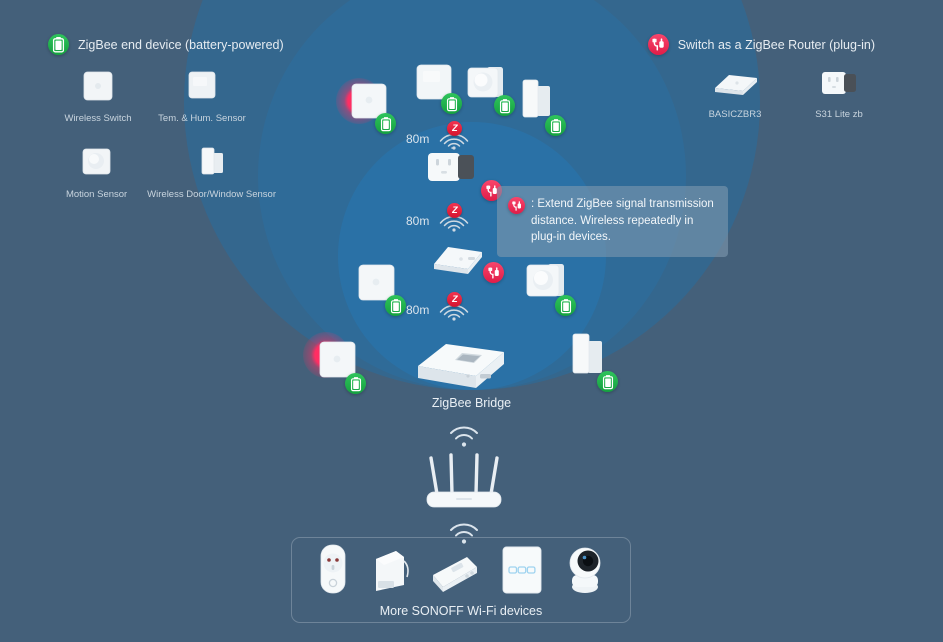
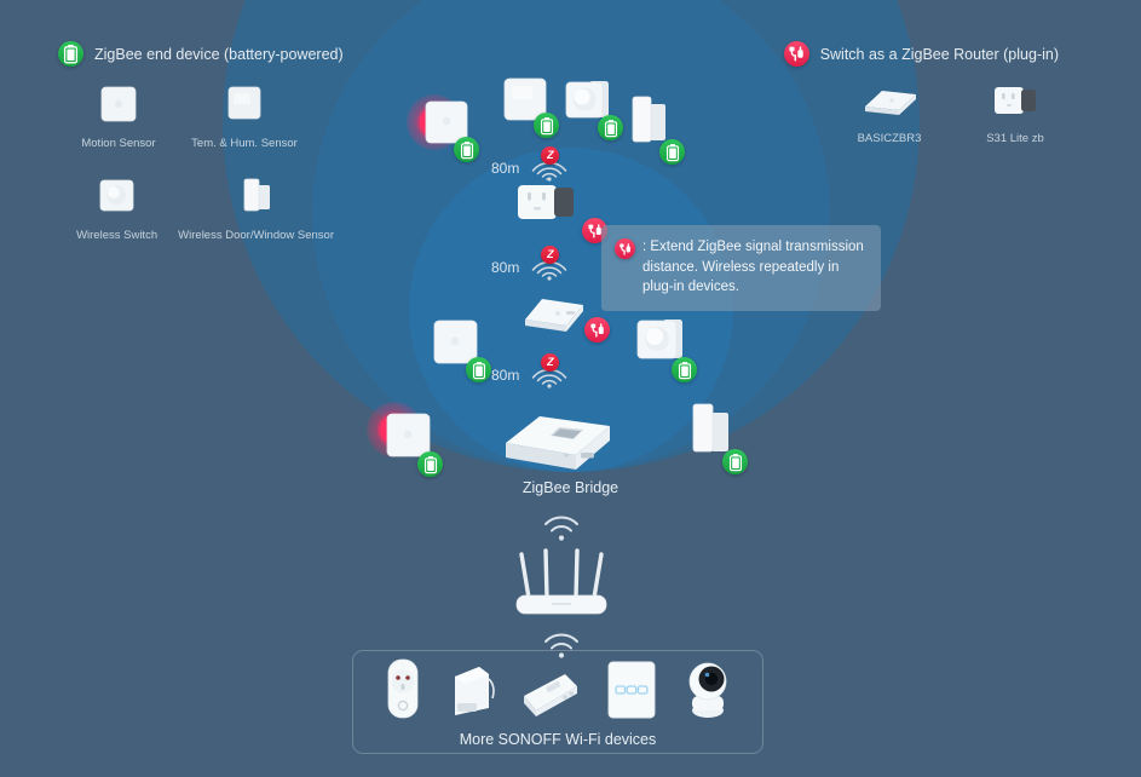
  ZigBee end device (battery-powered)
  Switch as a ZigBee Router (plug-in)
- Wireless Switch
+ Motion Sensor
  Tem. & Hum. Sensor
- Motion Sensor
+ Wireless Switch
  Wireless Door/Window Sensor
  BASICZBR3
  S31 Lite zb
  80m
  Z
  80m
  Z
  : Extend ZigBee signal transmission distance. Wireless repeatedly in plug-in devices.
  80m
  Z
  ZigBee Bridge
  More SONOFF Wi-Fi devices
